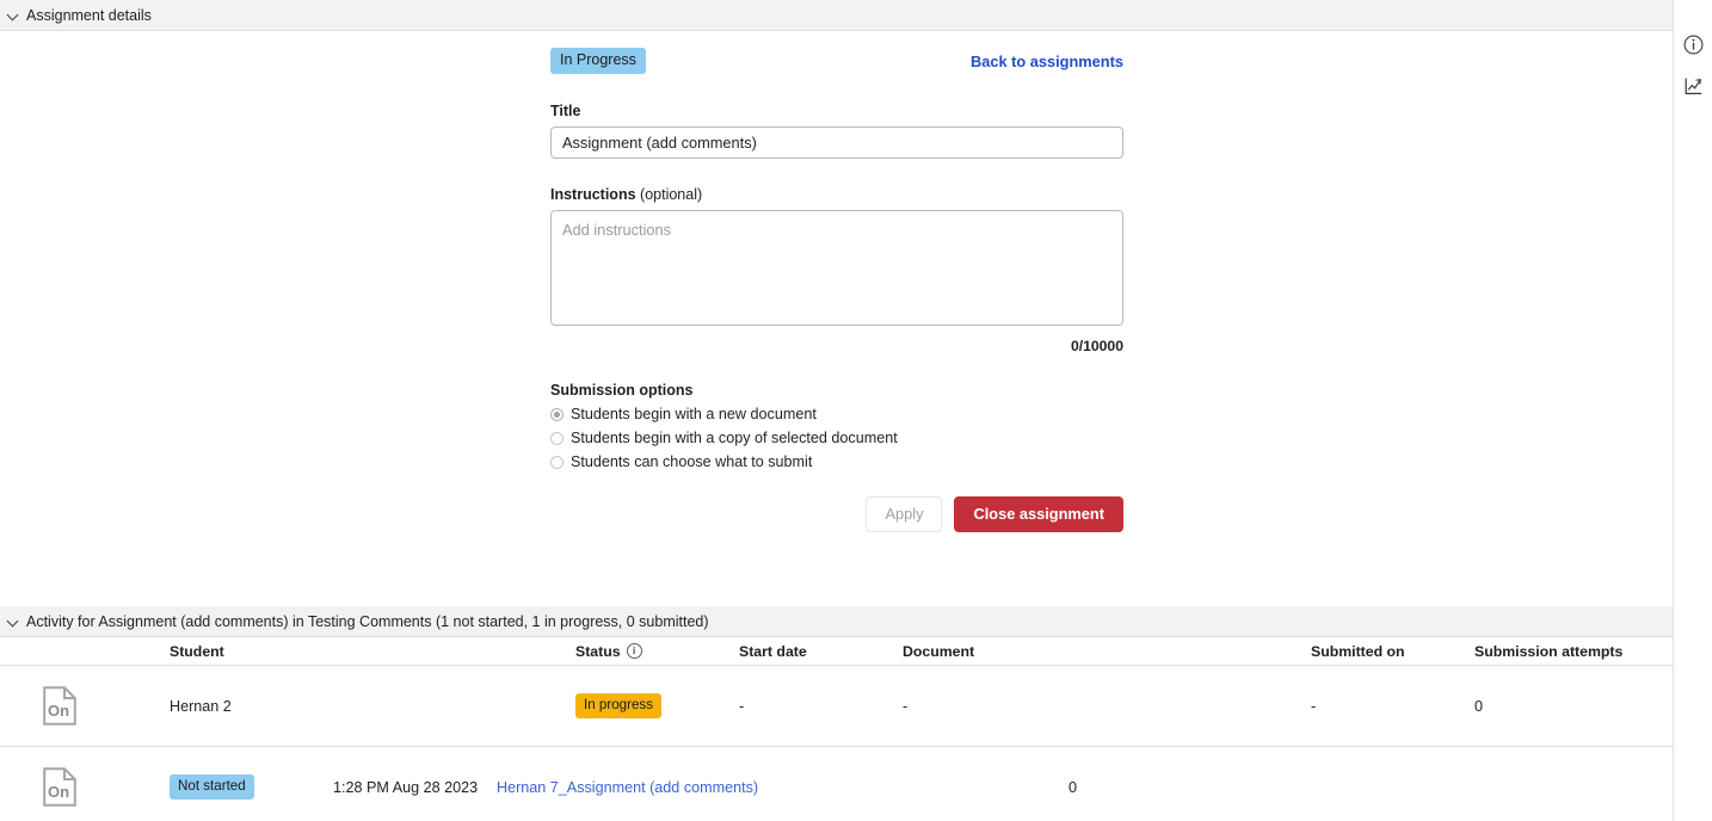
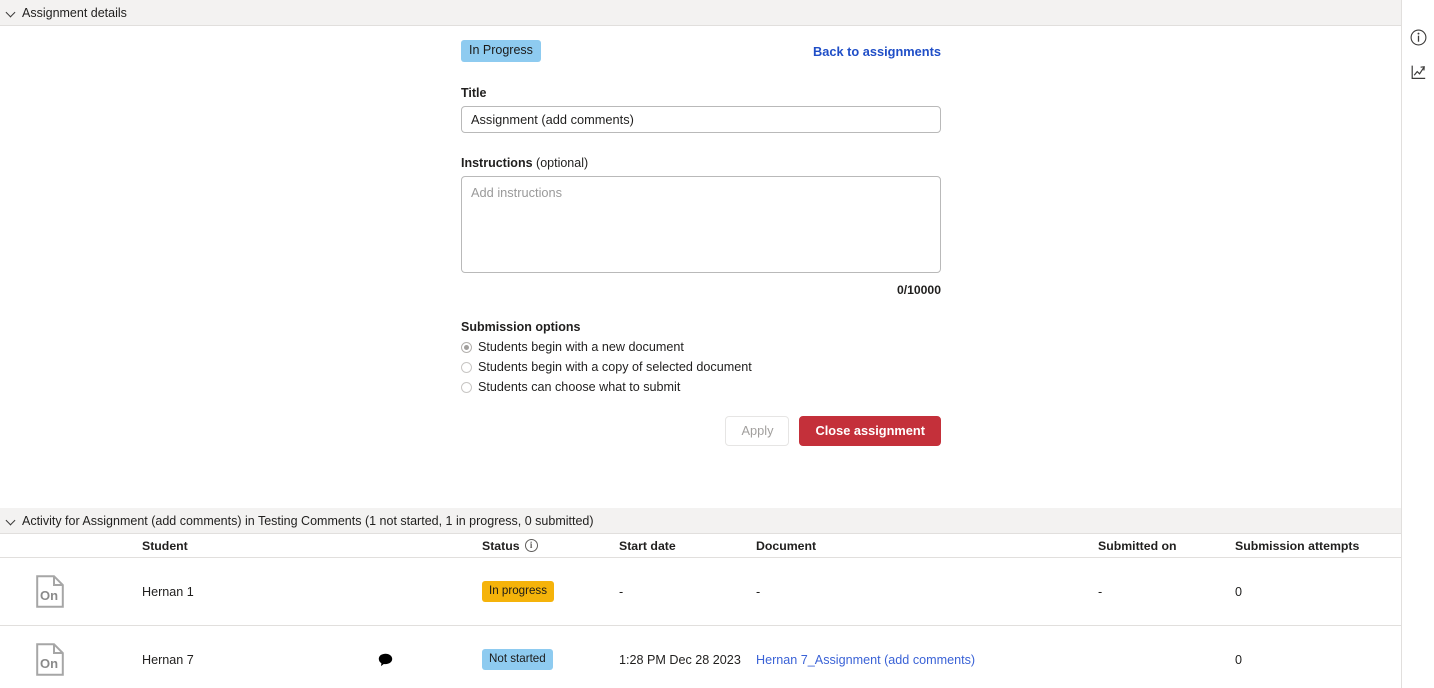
  Assignment details
  In Progress
  Back to assignments
  Title
  Assignment (add comments)
  Instructions (optional)
  Add instructions
  0/10000
  Submission options
  Students begin with a new document
  Students begin with a copy of selected document
  Students can choose what to submit
  Apply
  Close assignment
  Activity for Assignment (add comments) in Testing Comments (1 not started, 1 in progress, 0 submitted)
  Student
  Status
  i
  Start date
  Document
  Submitted on
  Submission attempts
  On
- Hernan 2
+ Hernan 1
  In progress
  -
  -
  -
  0
  On
+ Hernan 7
  Not started
- 1:28 PM Aug 28 2023
+ 1:28 PM Dec 28 2023
  Hernan 7_Assignment (add comments)
  0
